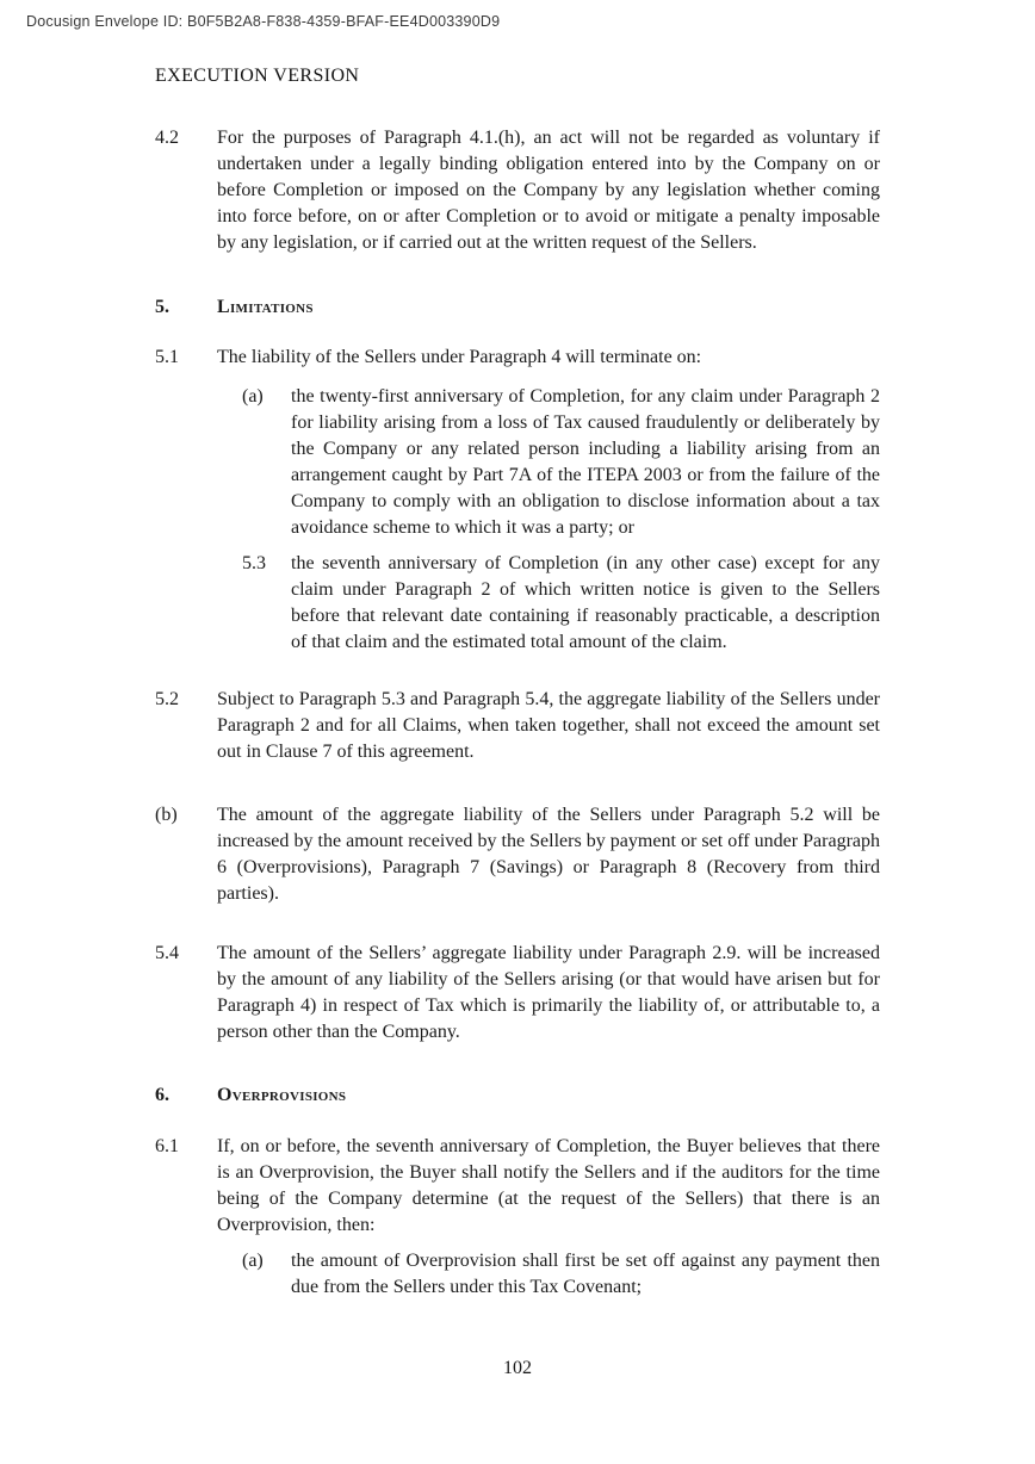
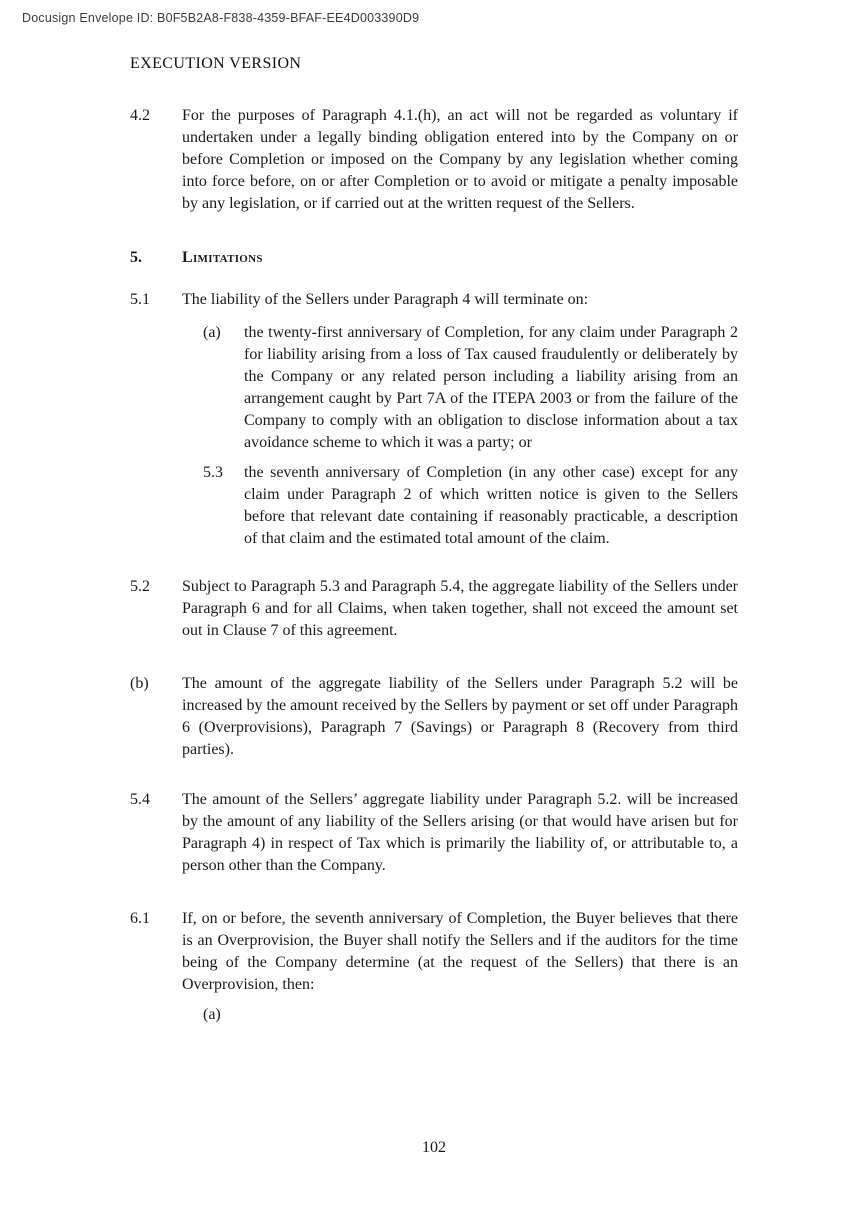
  Docusign Envelope ID: B0F5B2A8-F838-4359-BFAF-EE4D003390D9
  EXECUTION VERSION
  4.2
  For the purposes of Paragraph 4.1.(h), an act will not be regarded as voluntary if undertaken under a legally binding obligation entered into by the Company on or before Completion or imposed on the Company by any legislation whether coming into force before, on or after Completion or to avoid or mitigate a penalty imposable by any legislation, or if carried out at the written request of the Sellers.
  5.
  Limitations
  5.1
  The liability of the Sellers under Paragraph 4 will terminate on:
  (a)
  the twenty-first anniversary of Completion, for any claim under Paragraph 2 for liability arising from a loss of Tax caused fraudulently or deliberately by the Company or any related person including a liability arising from an arrangement caught by Part 7A of the ITEPA 2003 or from the failure of the Company to comply with an obligation to disclose information about a tax avoidance scheme to which it was a party; or
  5.3
  the seventh anniversary of Completion (in any other case) except for any claim under Paragraph 2 of which written notice is given to the Sellers before that relevant date containing if reasonably practicable, a description of that claim and the estimated total amount of the claim.
  5.2
- Subject to Paragraph 5.3 and Paragraph 5.4, the aggregate liability of the Sellers under Paragraph 2 and for all Claims, when taken together, shall not exceed the amount set out in Clause 7 of this agreement.
+ Subject to Paragraph 5.3 and Paragraph 5.4, the aggregate liability of the Sellers under Paragraph 6 and for all Claims, when taken together, shall not exceed the amount set out in Clause 7 of this agreement.
  (b)
  The amount of the aggregate liability of the Sellers under Paragraph 5.2 will be increased by the amount received by the Sellers by payment or set off under Paragraph 6 (Overprovisions), Paragraph 7 (Savings) or Paragraph 8 (Recovery from third parties).
  5.4
- The amount of the Sellers’ aggregate liability under Paragraph 2.9. will be increased by the amount of any liability of the Sellers arising (or that would have arisen but for Paragraph 4) in respect of Tax which is primarily the liability of, or attributable to, a person other than the Company.
+ The amount of the Sellers’ aggregate liability under Paragraph 5.2. will be increased by the amount of any liability of the Sellers arising (or that would have arisen but for Paragraph 4) in respect of Tax which is primarily the liability of, or attributable to, a person other than the Company.
- 6.
- Overprovisions
  6.1
  If, on or before, the seventh anniversary of Completion, the Buyer believes that there is an Overprovision, the Buyer shall notify the Sellers and if the auditors for the time being of the Company determine (at the request of the Sellers) that there is an Overprovision, then:
  (a)
- the amount of Overprovision shall first be set off against any payment then due from the Sellers under this Tax Covenant;
  102
